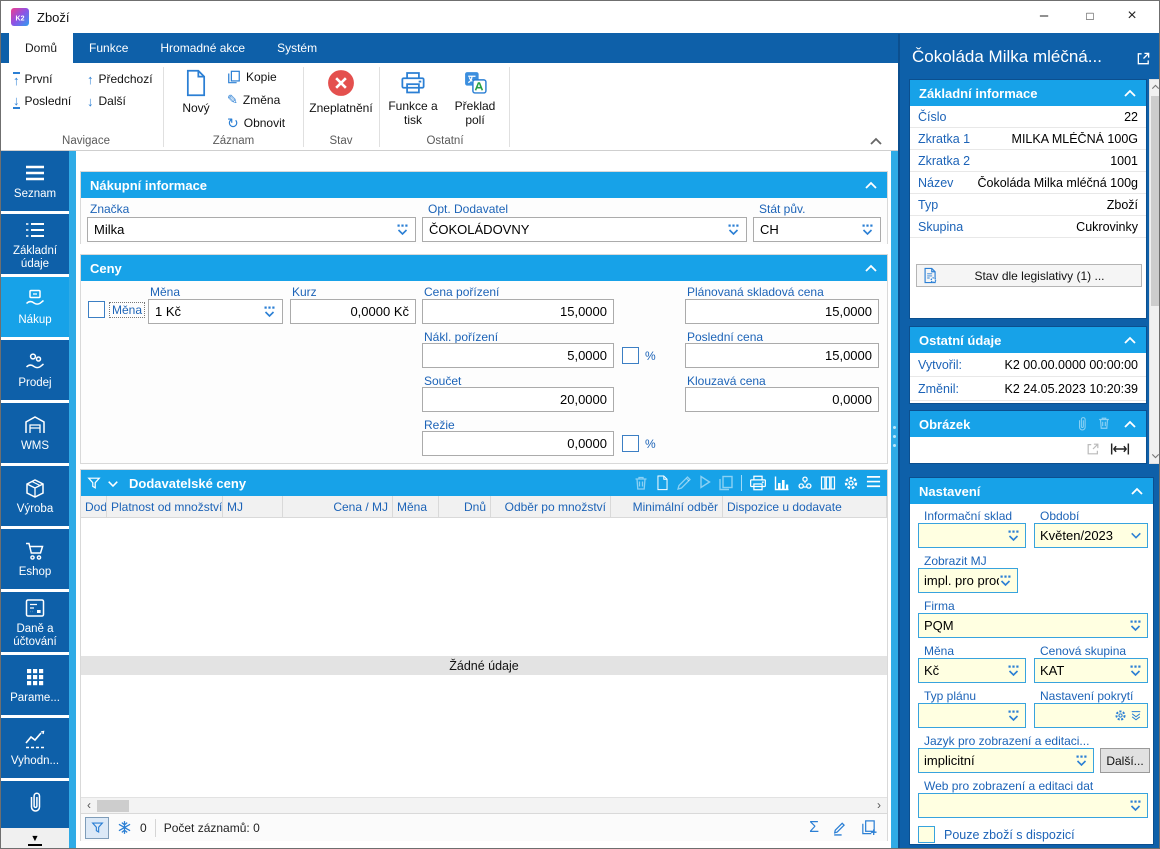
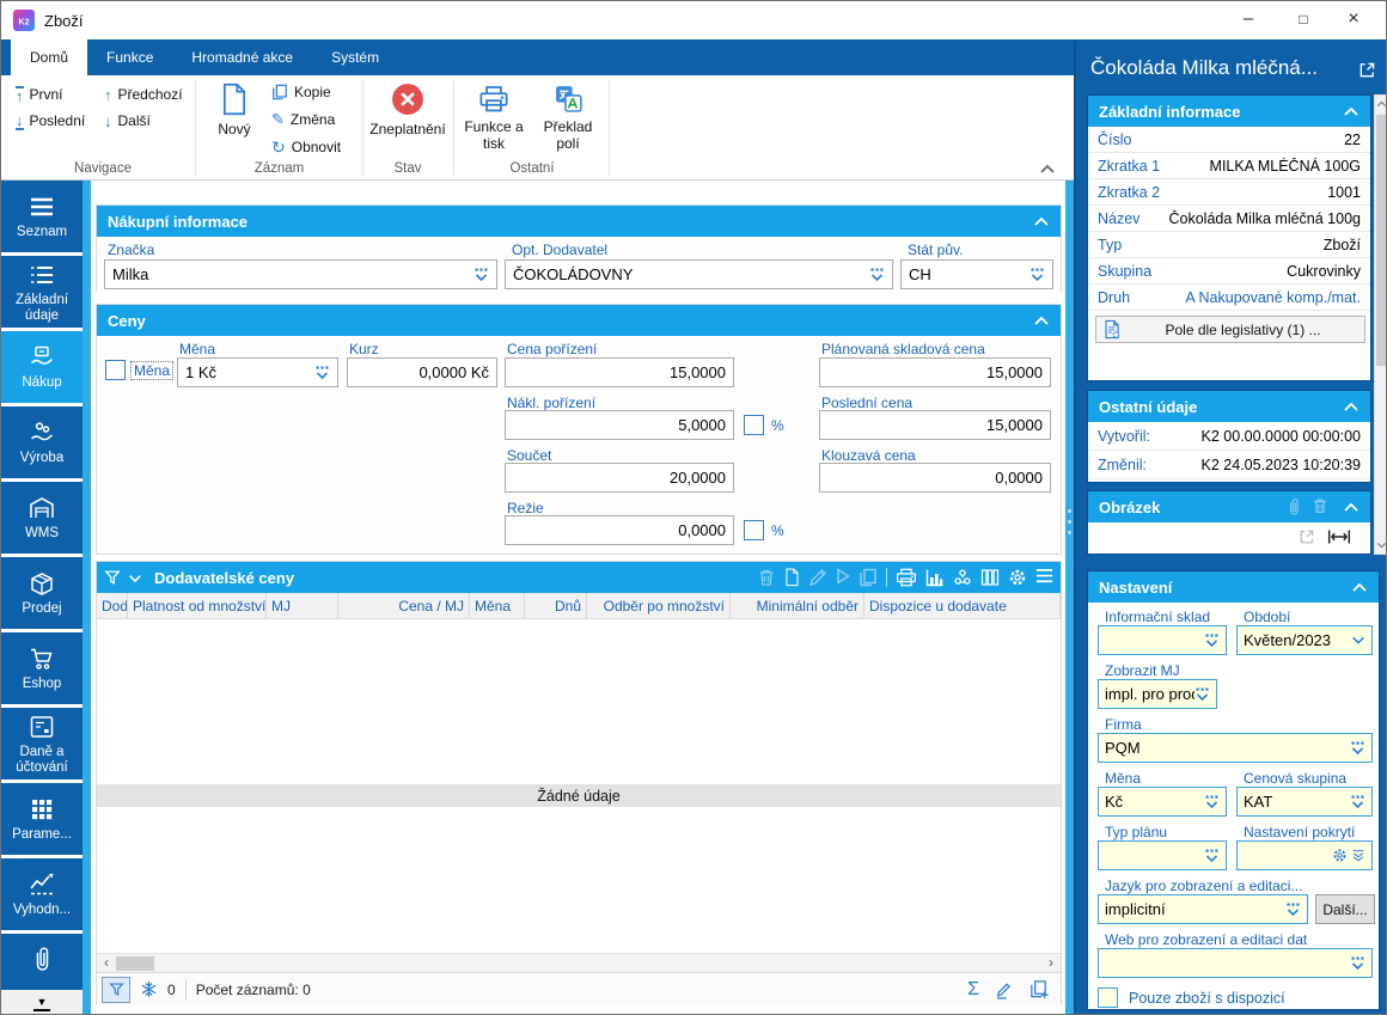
  Zboží
  –
  □
  ×
  Domů
  Funkce
  Hromadné akce
  Systém
  ↑
  První
  ↓
  Poslední
  ↑
  Předchozí
  ↓
  Další
  Navigace
  Nový
  Kopie
  ✎
  Změna
  ↻
  Obnovit
  Záznam
  Zneplatnění
  Stav
  Funkce a tisk
  Překlad polí
  Ostatní
  Seznam
  Základní údaje
  Nákup
- Prodej
+ Výroba
  WMS
- Výroba
+ Prodej
  Eshop
  Daně a účtování
  Parame...
  Vyhodn...
  ▼
  Nákupní informace
  Značka
  Milka
  Opt. Dodavatel
  ČOKOLÁDOVNY
  Stát pův.
  CH
  Ceny
  Měna
  Měna
  1 Kč
  Kurz
  0,0000 Kč
  Cena pořízení
  15,0000
  Plánovaná skladová cena
  15,0000
  Nákl. pořízení
  5,0000
  %
  Poslední cena
  15,0000
  Součet
  20,0000
  Klouzavá cena
  0,0000
  Režie
  0,0000
  %
  Dodavatelské ceny
  Dod
  Platnost od množství
  MJ
  Cena / MJ
  Měna
  Dnů
  Odběr po množství
  Minimální odběr
  Dispozice u dodavate
  Žádné údaje
  ‹
  ›
  0
  Počet záznamů: 0
  Σ
  Čokoláda Milka mléčná...
  Základní informace
  Číslo
  22
  Zkratka 1
  MILKA MLÉČNÁ 100G
  Zkratka 2
  1001
  Název
  Čokoláda Milka mléčná 100g
  Typ
  Zboží
  Skupina
  Cukrovinky
+ Druh
+ A Nakupované komp./mat.
- Stav dle legislativy (1) ...
+ Pole dle legislativy (1) ...
  Ostatní údaje
  Vytvořil:
  K2 00.00.0000 00:00:00
  Změnil:
  K2 24.05.2023 10:20:39
  Obrázek
  Nastavení
  Informační sklad
  Období
  Květen/2023
  Zobrazit MJ
  impl. pro pro
  Firma
  PQM
  Měna
  Kč
  Cenová skupina
  KAT
  Typ plánu
  Nastavení pokrytí
  Jazyk pro zobrazení a editaci...
  implicitní
  Další...
  Web pro zobrazení a editaci dat
  Pouze zboží s dispozicí
